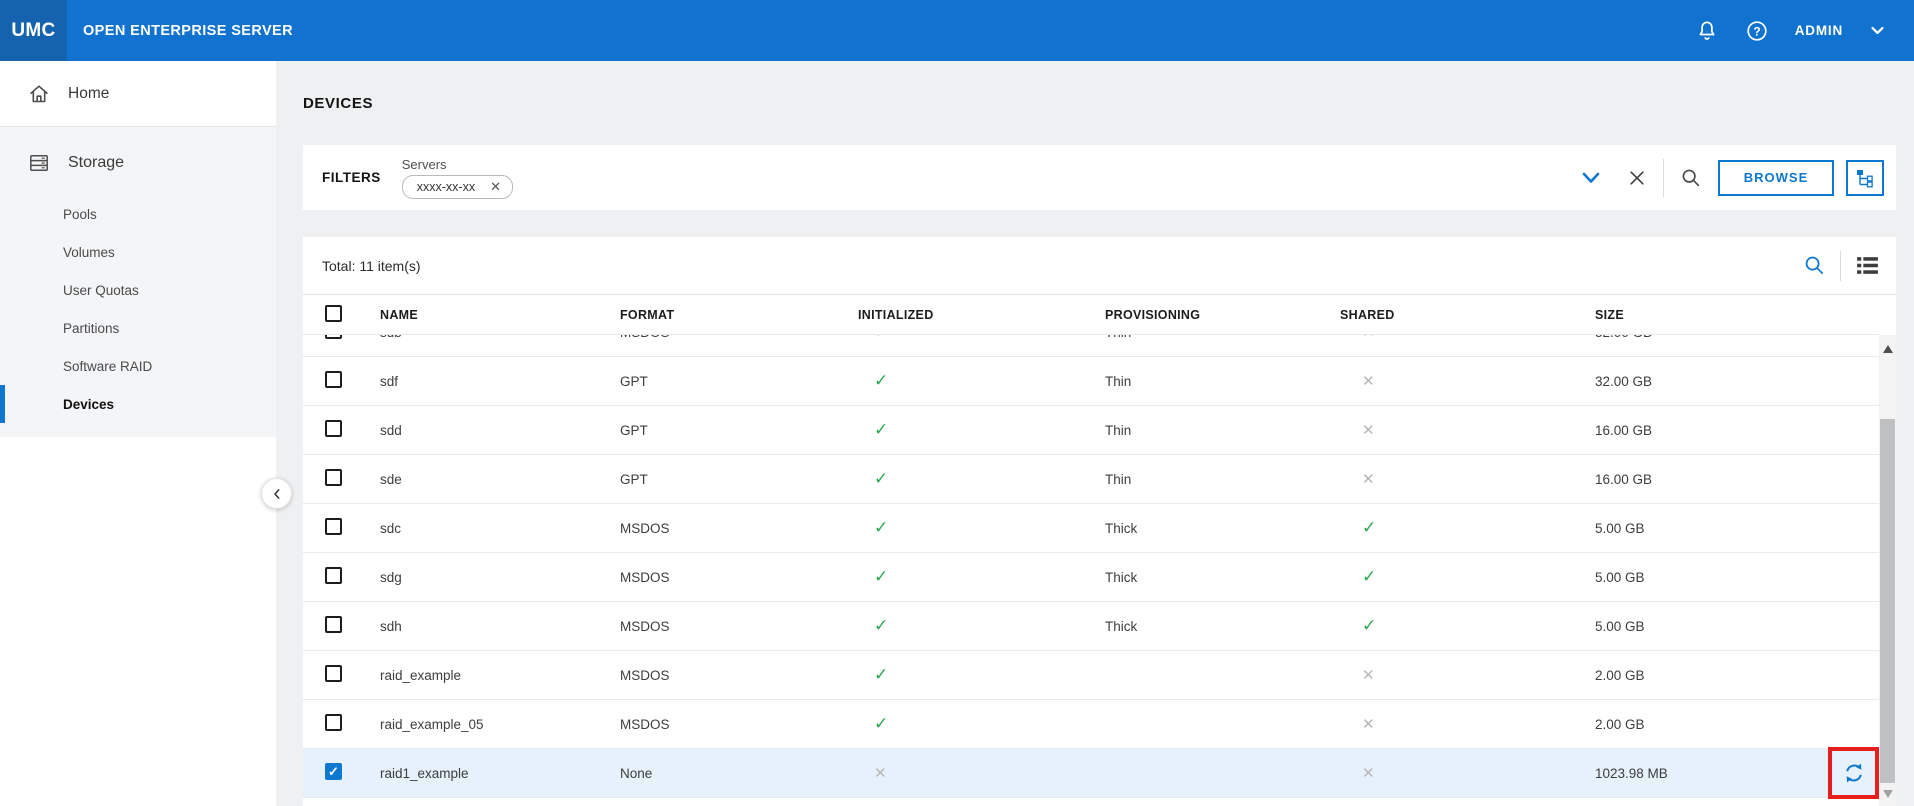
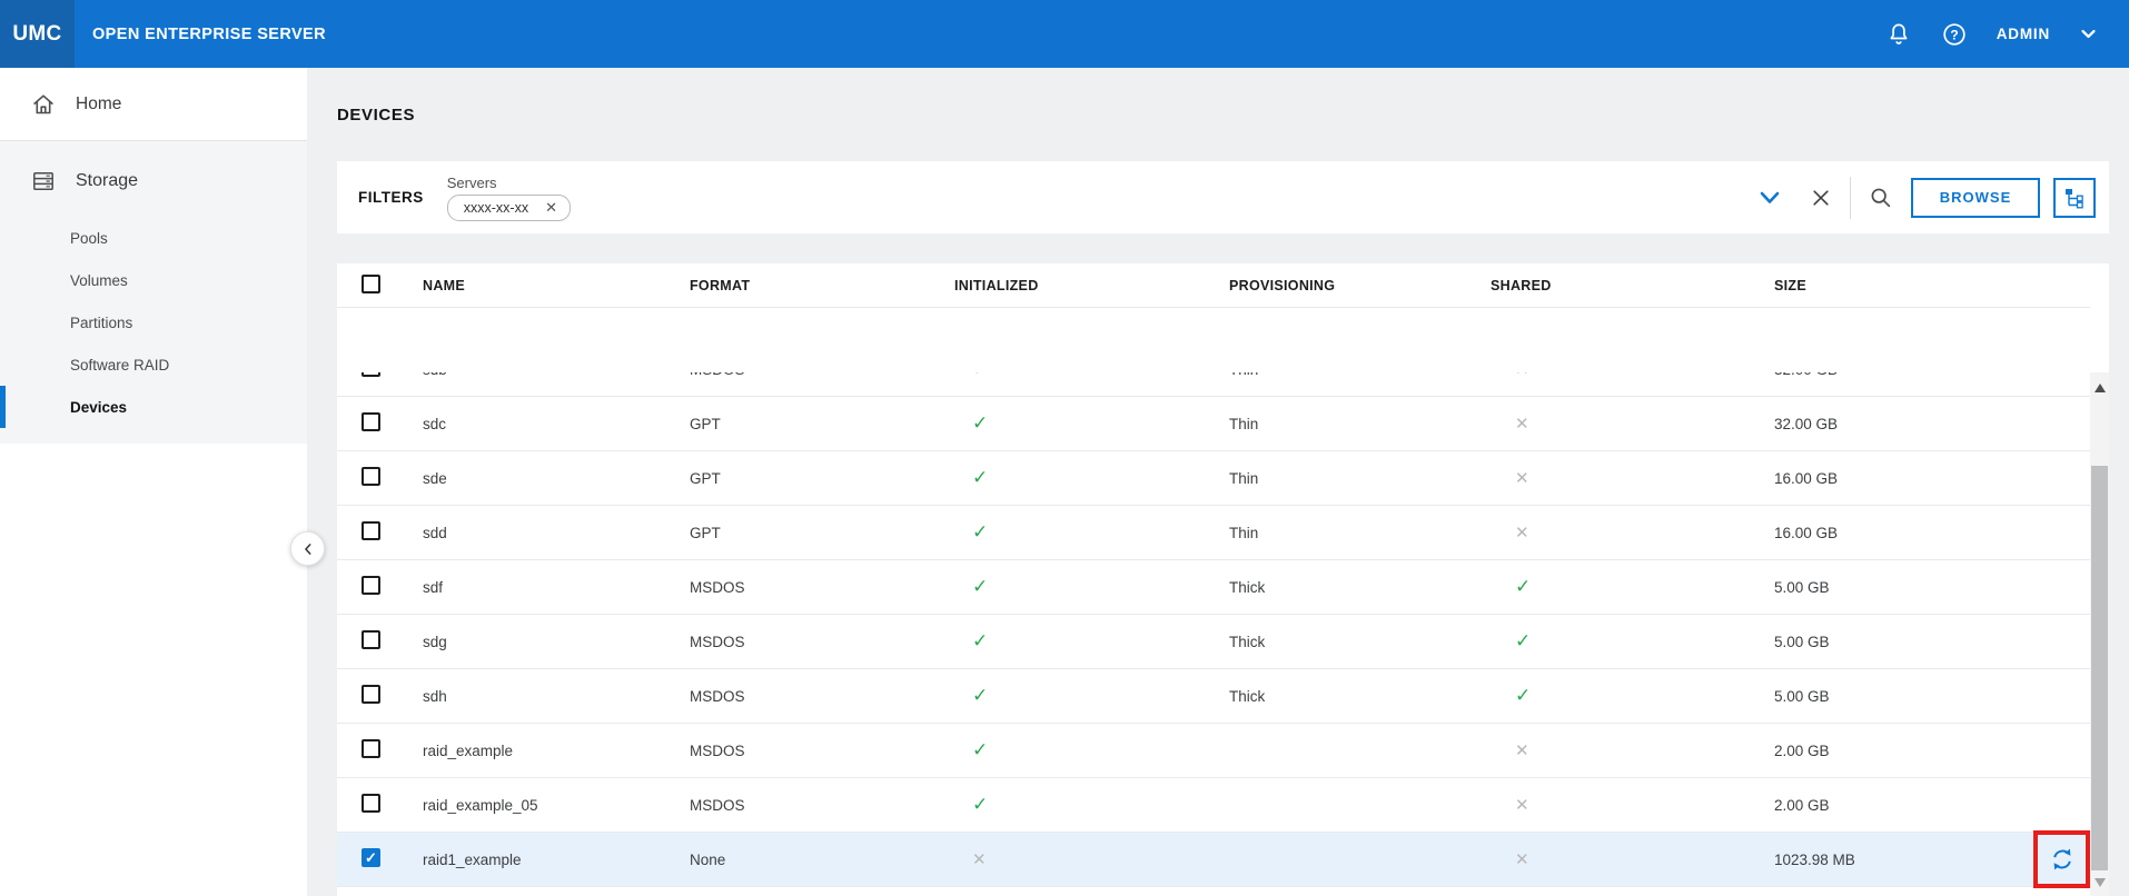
  UMC
  OPEN ENTERPRISE SERVER
  ?
  ADMIN
  Home
  Storage
  Pools
  Volumes
- User Quotas
  Partitions
  Software RAID
  Devices
  DEVICES
  FILTERS
  Servers
  xxxx-xx-xx
  ✕
  BROWSE
- Total: 11 item(s)
  NAME
  FORMAT
  INITIALIZED
  PROVISIONING
  SHARED
  SIZE
- sdf
+ sdc
  GPT
  ✓
  Thin
  ✕
  32.00 GB
- sdd
+ sde
  GPT
  ✓
  Thin
  ✕
  16.00 GB
- sde
+ sdd
  GPT
  ✓
  Thin
  ✕
  16.00 GB
- sdc
+ sdf
  MSDOS
  ✓
  Thick
  ✓
  5.00 GB
  sdg
  MSDOS
  ✓
  Thick
  ✓
  5.00 GB
  sdh
  MSDOS
  ✓
  Thick
  ✓
  5.00 GB
  raid_example
  MSDOS
  ✓
  ✕
  2.00 GB
  raid_example_05
  MSDOS
  ✓
  ✕
  2.00 GB
  raid1_example
  None
  ✕
  ✕
  1023.98 MB
